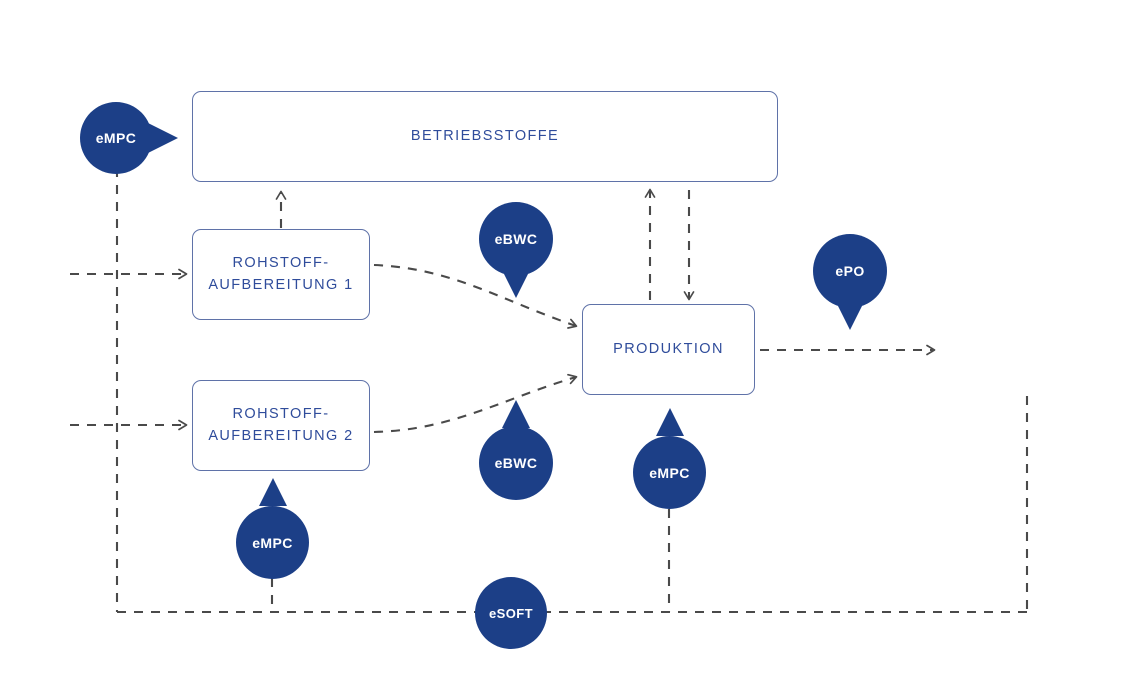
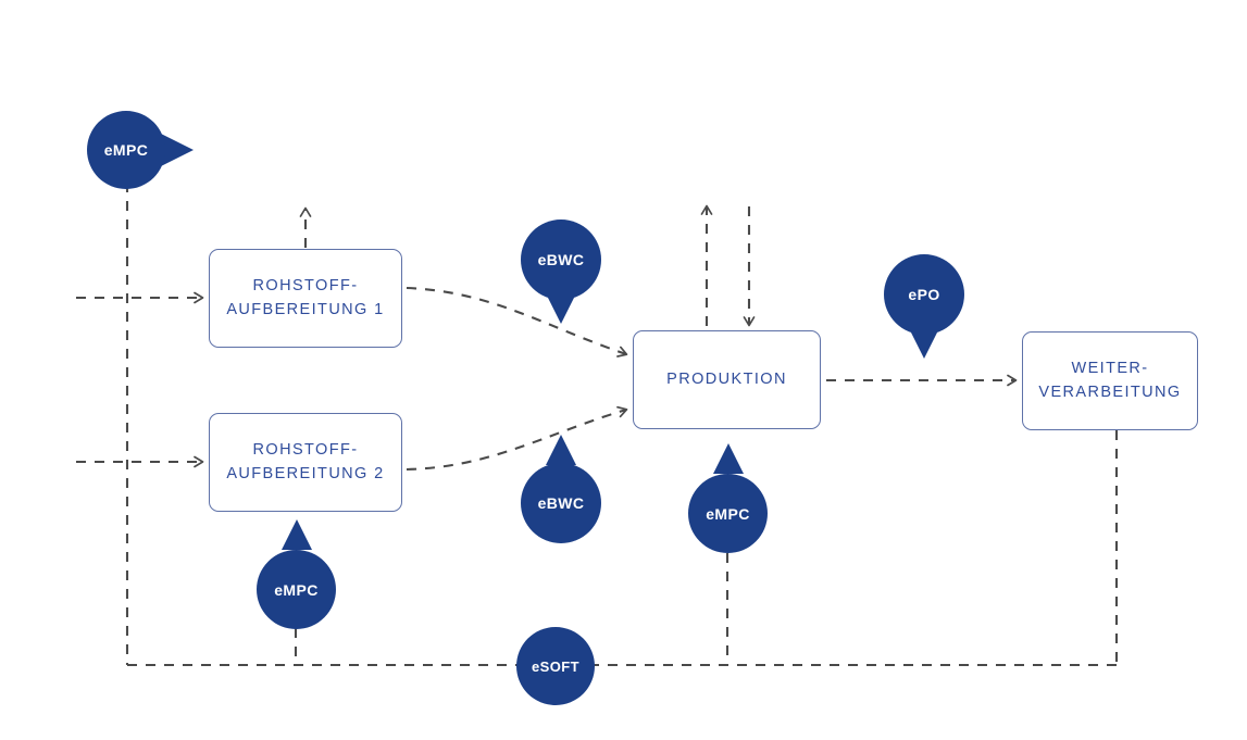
- BETRIEBSSTOFFE
  ROHSTOFF-
  AUFBEREITUNG 1
  ROHSTOFF-
  AUFBEREITUNG 2
  PRODUKTION
+ WEITER-
+ VERARBEITUNG
  eMPC
  eBWC
  ePO
  eBWC
  eMPC
  eMPC
  eSOFT
